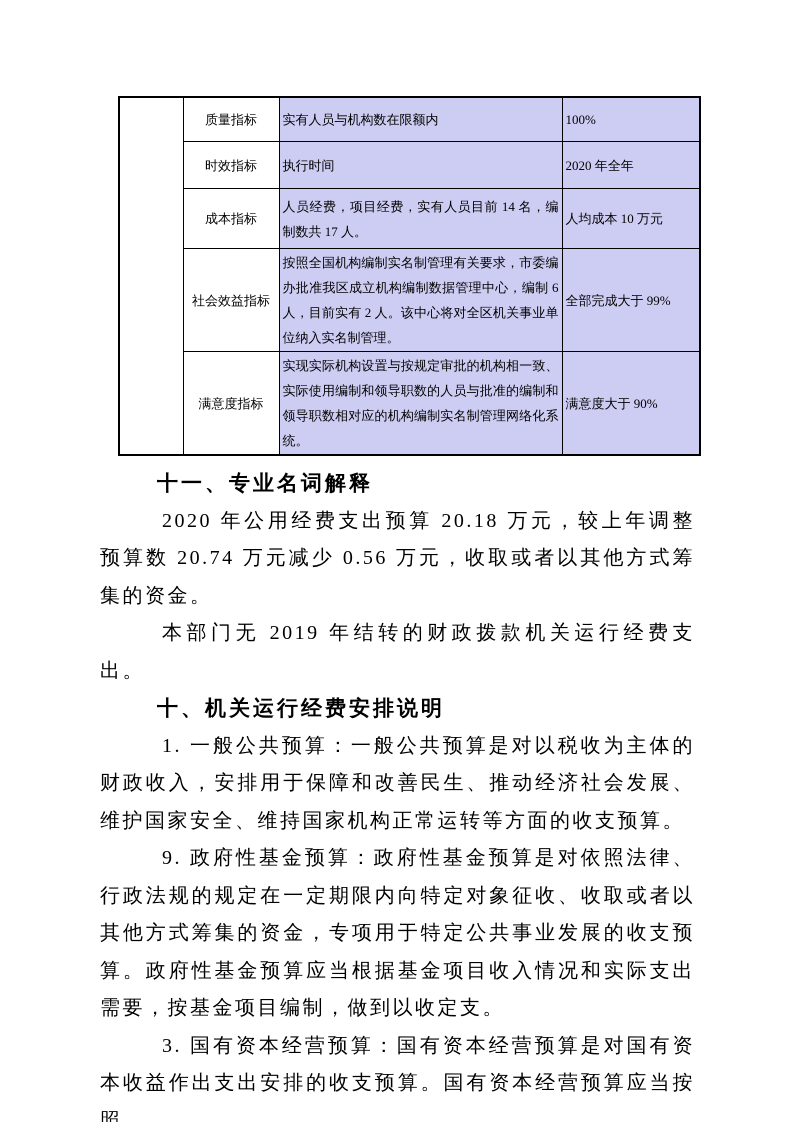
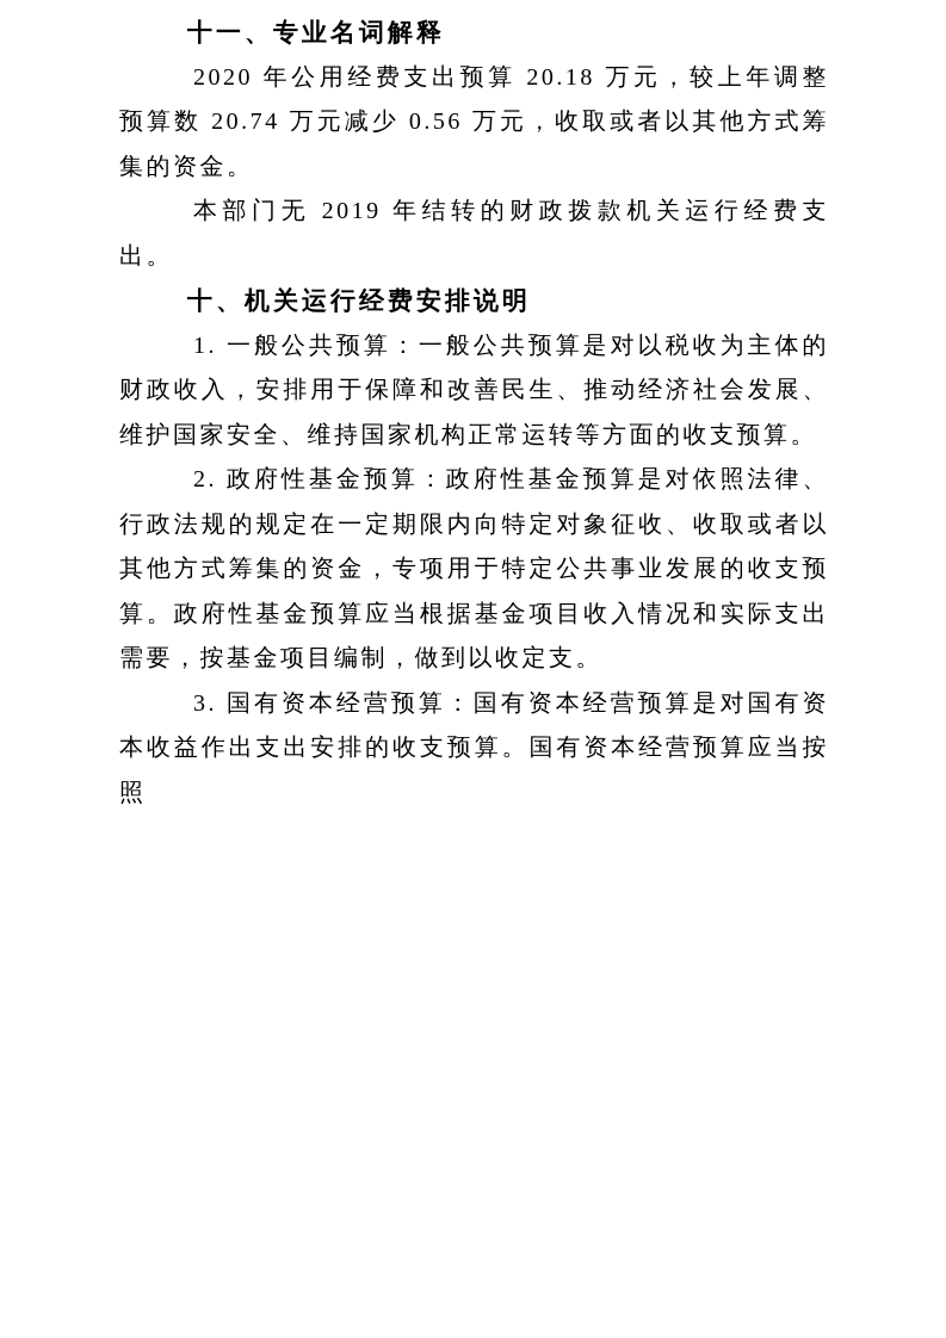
- 	质量指标	实有人员与机构数在限额内	100%
- 时效指标	执行时间	2020 年全年
- 成本指标	人员经费，项目经费，实有人员目前 14 名，编制数共 17 人。	人均成本 10 万元
- 社会效益指标	按照全国机构编制实名制管理有关要求，市委编办批准我区成立机构编制数据管理中心，编制 6 人，目前实有 2 人。该中心将对全区机关事业单位纳入实名制管理。	全部完成大于 99%
- 满意度指标	实现实际机构设置与按规定审批的机构相一致、实际使用编制和领导职数的人员与批准的编制和领导职数相对应的机构编制实名制管理网络化系统。	满意度大于 90%
  十一、专业名词解释
  2020 年公用经费支出预算 20.18 万元，较上年调整预算数 20.74 万元减少 0.56 万元，收取或者以其他方式筹集的资金。
  本部门无 2019 年结转的财政拨款机关运行经费支出。
  十、机关运行经费安排说明
  1. 一般公共预算：一般公共预算是对以税收为主体的财政收入，安排用于保障和改善民生、推动经济社会发展、维护国家安全、维持国家机构正常运转等方面的收支预算。
- 9. 政府性基金预算：政府性基金预算是对依照法律、行政法规的规定在一定期限内向特定对象征收、收取或者以其他方式筹集的资金，专项用于特定公共事业发展的收支预算。政府性基金预算应当根据基金项目收入情况和实际支出需要，按基金项目编制，做到以收定支。
+ 2. 政府性基金预算：政府性基金预算是对依照法律、行政法规的规定在一定期限内向特定对象征收、收取或者以其他方式筹集的资金，专项用于特定公共事业发展的收支预算。政府性基金预算应当根据基金项目收入情况和实际支出需要，按基金项目编制，做到以收定支。
  3. 国有资本经营预算：国有资本经营预算是对国有资本收益作出支出安排的收支预算。国有资本经营预算应当按照
